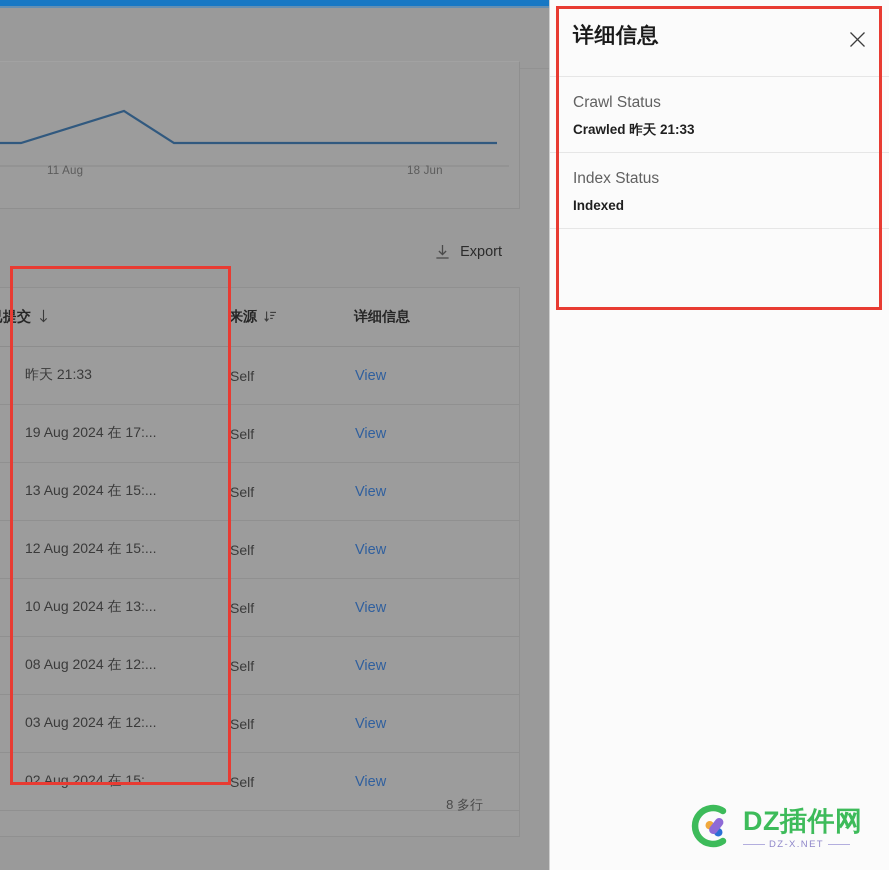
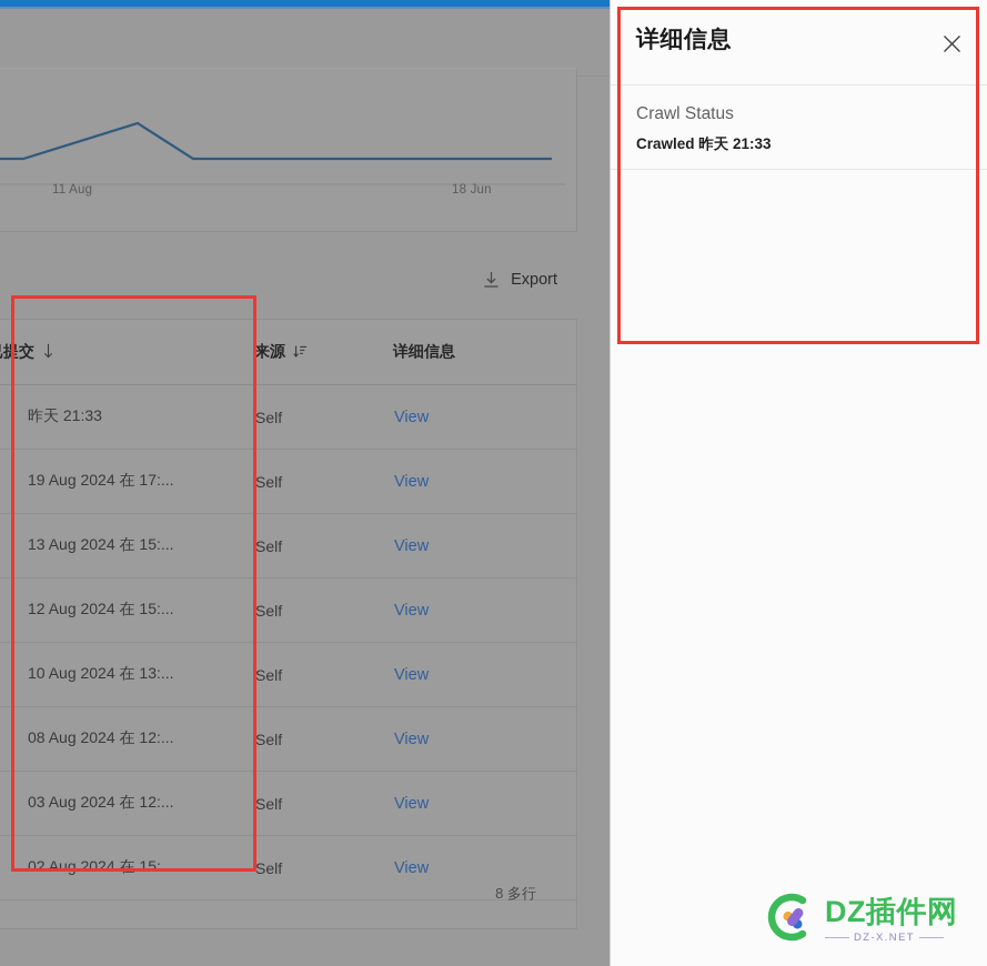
  11 Aug
  18 Jun
  Export
  提交	来源	详细信息
  昨天 21:33	Self	View
  19 Aug 2024 在 17:...	Self	View
  13 Aug 2024 在 15:...	Self	View
  12 Aug 2024 在 15:...	Self	View
  10 Aug 2024 在 13:...	Self	View
  08 Aug 2024 在 12:...	Self	View
  03 Aug 2024 在 12:...	Self	View
  02 Aug 2024 在 15:...	Self	View
  8 多行
  详细信息
  Crawl Status
  Crawled 昨天 21:33
- Index Status
- Indexed
  DZ插件网
  DZ-X.NET
